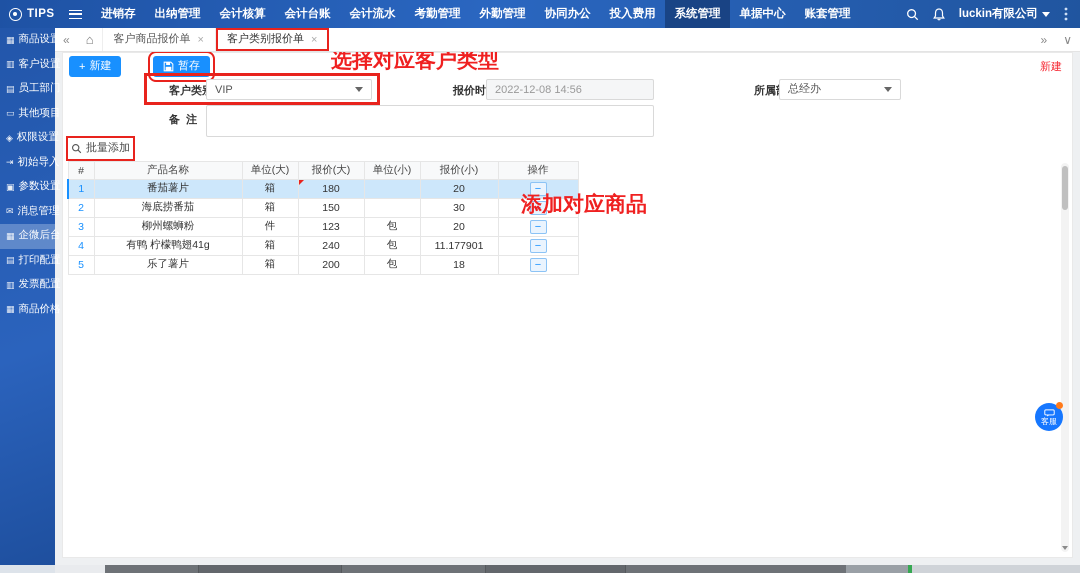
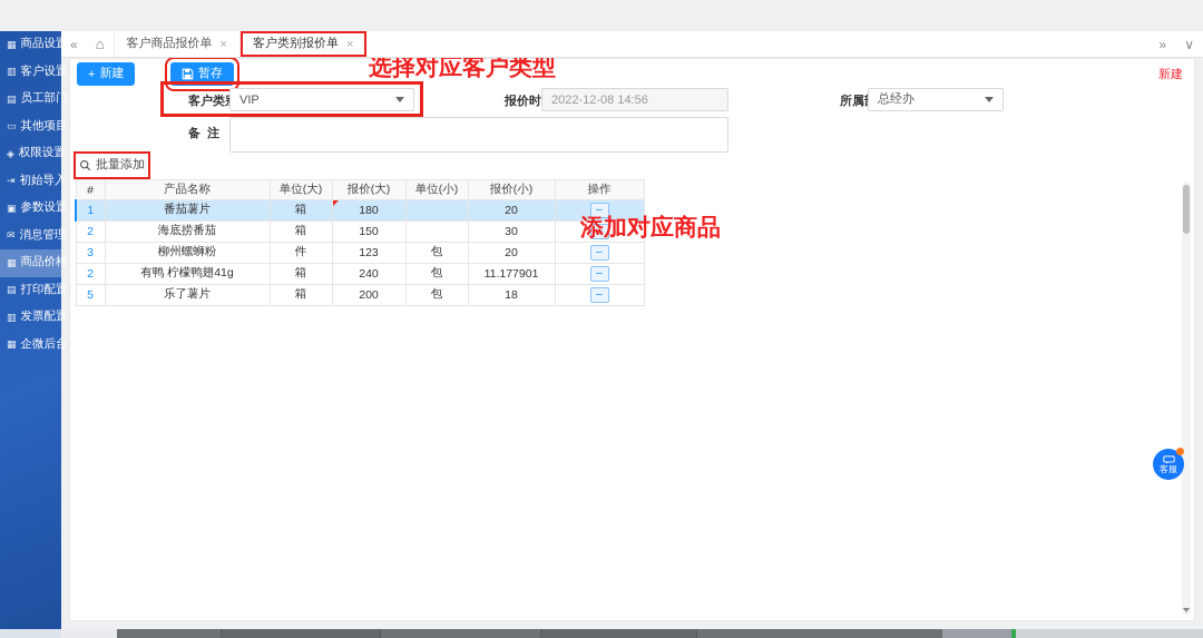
- TIPS
- 进销存
- 出纳管理
- 会计核算
- 会计台账
- 会计流水
- 考勤管理
- 外勤管理
- 协同办公
- 投入费用
- 系统管理
- 单据中心
- 账套管理
- luckin有限公司
  ▦
  商品设置
  ▥
  客户设置
  ▤
  员工部门
  ▭
  其他项目
  ◈
  权限设置
  ⇥
  初始导入
  ▣
  参数设置
  ✉
  消息管理
  ▦
- 企微后台
+ 商品价格
  ▤
  打印配置
  ▥
  发票配置
  ▦
- 商品价格
+ 企微后台
  «
  ⌂
  客户商品报价单
  ×
  客户类别报价单
  ×
  »
  ∨
  +
  新建
  暂存
  新建
  选择对应客户类型
  添加对应商品
  客户类
  VIP
  报价时
  2022-12-08 14:56
  总经办
  备 注
  批量添加
  #	产品名称	单位(大)	报价(大)	单位(小)	报价(小)	操作
  1	番茄薯片	箱	180		20	−
  2	海底捞番茄	箱	150		30	−
  3	柳州螺蛳粉	件	123	包	20	−
- 4	有鸭 柠檬鸭翅41g	箱	240	包	11.177901	−
+ 2	有鸭 柠檬鸭翅41g	箱	240	包	11.177901	−
  5	乐了薯片	箱	200	包	18	−
  客服
